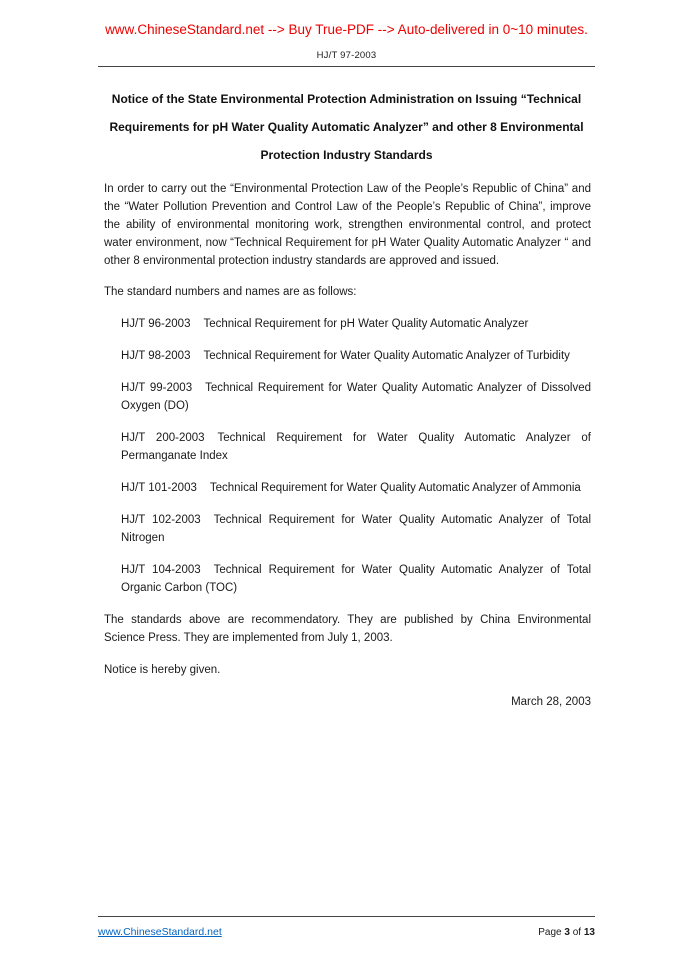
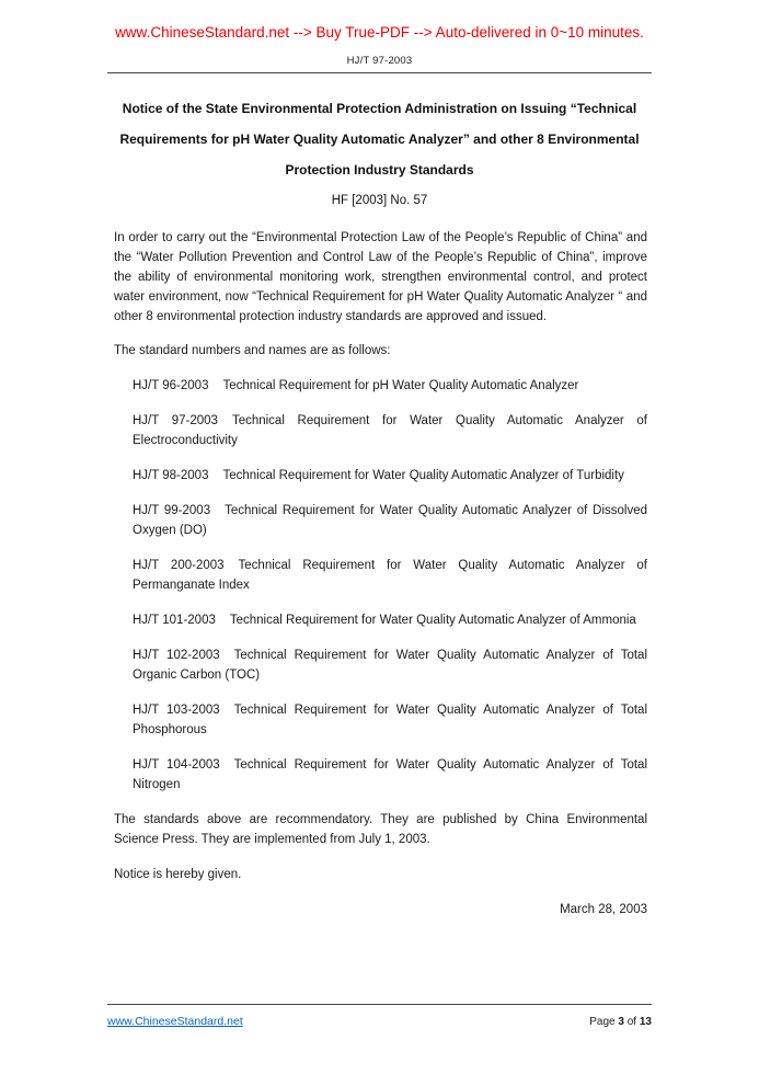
  www.ChineseStandard.net --> Buy True-PDF --> Auto-delivered in 0~10 minutes.
  HJ/T 97-2003
  Notice of the State Environmental Protection Administration on Issuing “Technical Requirements for pH Water Quality Automatic Analyzer” and other 8 Environmental Protection Industry Standards
+ HF [2003] No. 57
  In order to carry out the “Environmental Protection Law of the People’s Republic of China” and the “Water Pollution Prevention and Control Law of the People’s Republic of China”, improve the ability of environmental monitoring work, strengthen environmental control, and protect water environment, now “Technical Requirement for pH Water Quality Automatic Analyzer “ and other 8 environmental protection industry standards are approved and issued.
  The standard numbers and names are as follows:
  HJ/T 96-2003 Technical Requirement for pH Water Quality Automatic Analyzer
+ HJ/T 97-2003 Technical Requirement for Water Quality Automatic Analyzer of Electroconductivity
  HJ/T 98-2003 Technical Requirement for Water Quality Automatic Analyzer of Turbidity
  HJ/T 99-2003 Technical Requirement for Water Quality Automatic Analyzer of Dissolved Oxygen (DO)
  HJ/T 200-2003 Technical Requirement for Water Quality Automatic Analyzer of Permanganate Index
  HJ/T 101-2003 Technical Requirement for Water Quality Automatic Analyzer of Ammonia
- HJ/T 102-2003 Technical Requirement for Water Quality Automatic Analyzer of Total Nitrogen
+ HJ/T 102-2003 Technical Requirement for Water Quality Automatic Analyzer of Total Organic Carbon (TOC)
+ HJ/T 103-2003 Technical Requirement for Water Quality Automatic Analyzer of Total Phosphorous
- HJ/T 104-2003 Technical Requirement for Water Quality Automatic Analyzer of Total Organic Carbon (TOC)
+ HJ/T 104-2003 Technical Requirement for Water Quality Automatic Analyzer of Total Nitrogen
  The standards above are recommendatory. They are published by China Environmental Science Press. They are implemented from July 1, 2003.
  Notice is hereby given.
  March 28, 2003
  www.ChineseStandard.net
  Page 3 of 13
